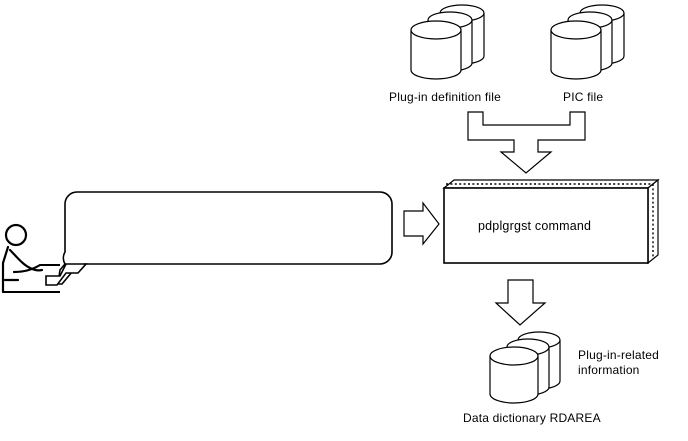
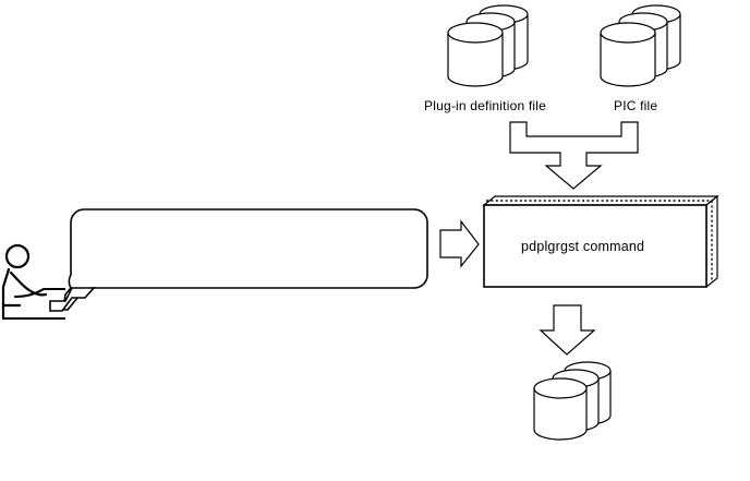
  Plug-in definition file
  PIC file
  pdplgrgst command
- Plug-in-related information
- Data dictionary RDAREA
